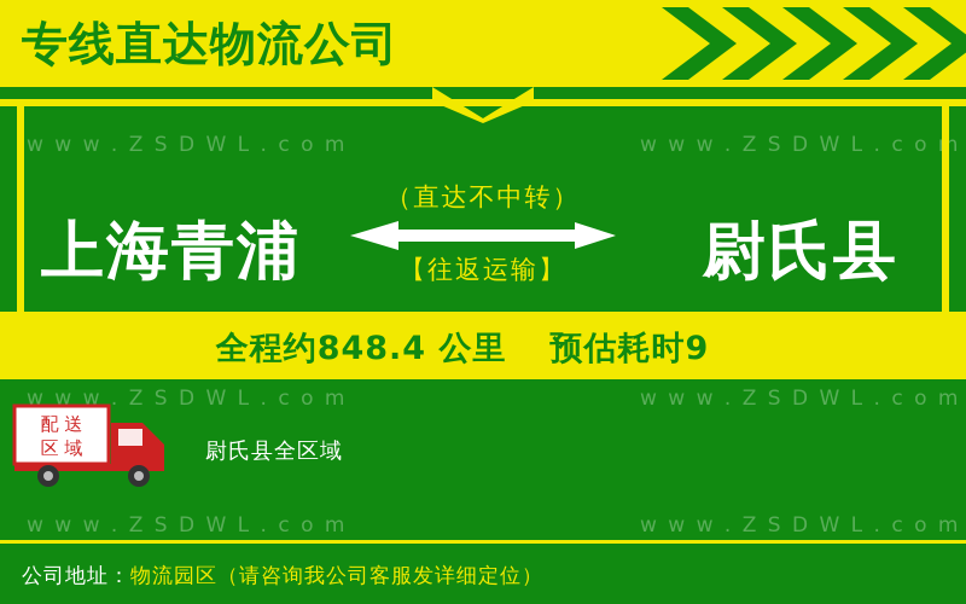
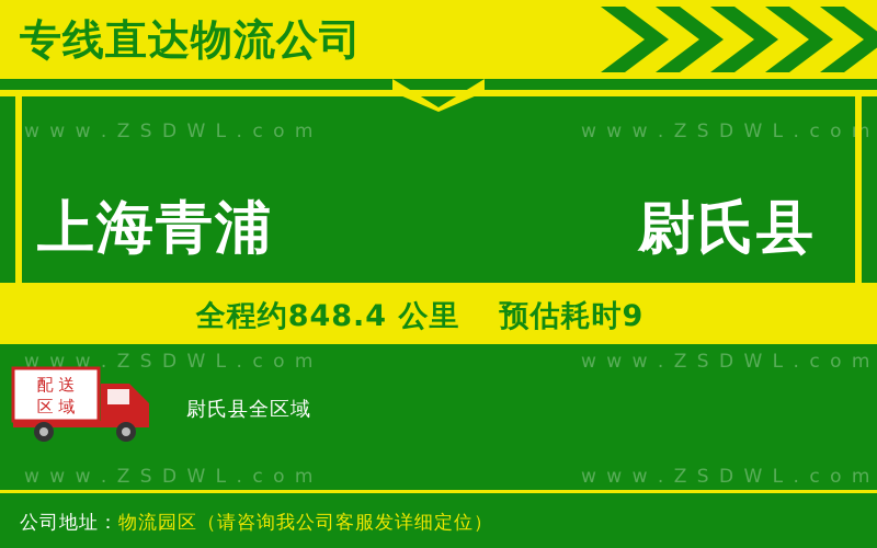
  w w w . Z S D W L . c o m
  w w w . Z S D W L . c o m
  w w w . Z S D W L . c o m
  w w w . Z S D W L . c o m
  w w w . Z S D W L . c o m
  w w w . Z S D W L . c o m
  专线直达物流公司
  上海青浦
  尉氏县
- （直达不中转）
- 【往返运输】
  全程约848.4 公里
  预估耗时9
  配 送
  区 域
  尉氏县全区域
  公司地址：
  物流园区（请咨询我公司客服发详细定位）
